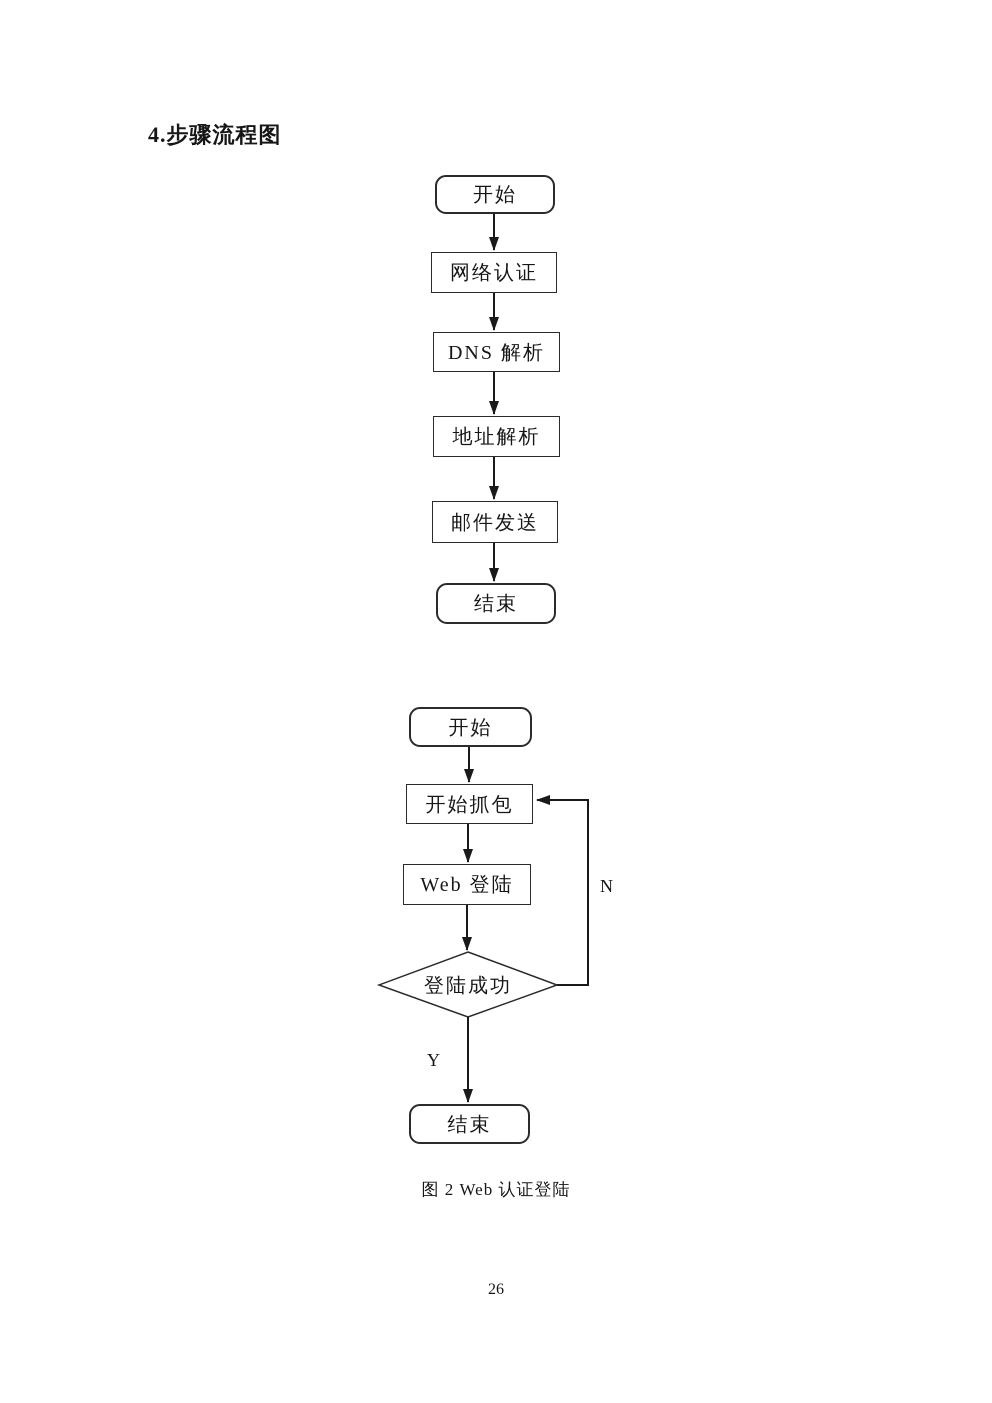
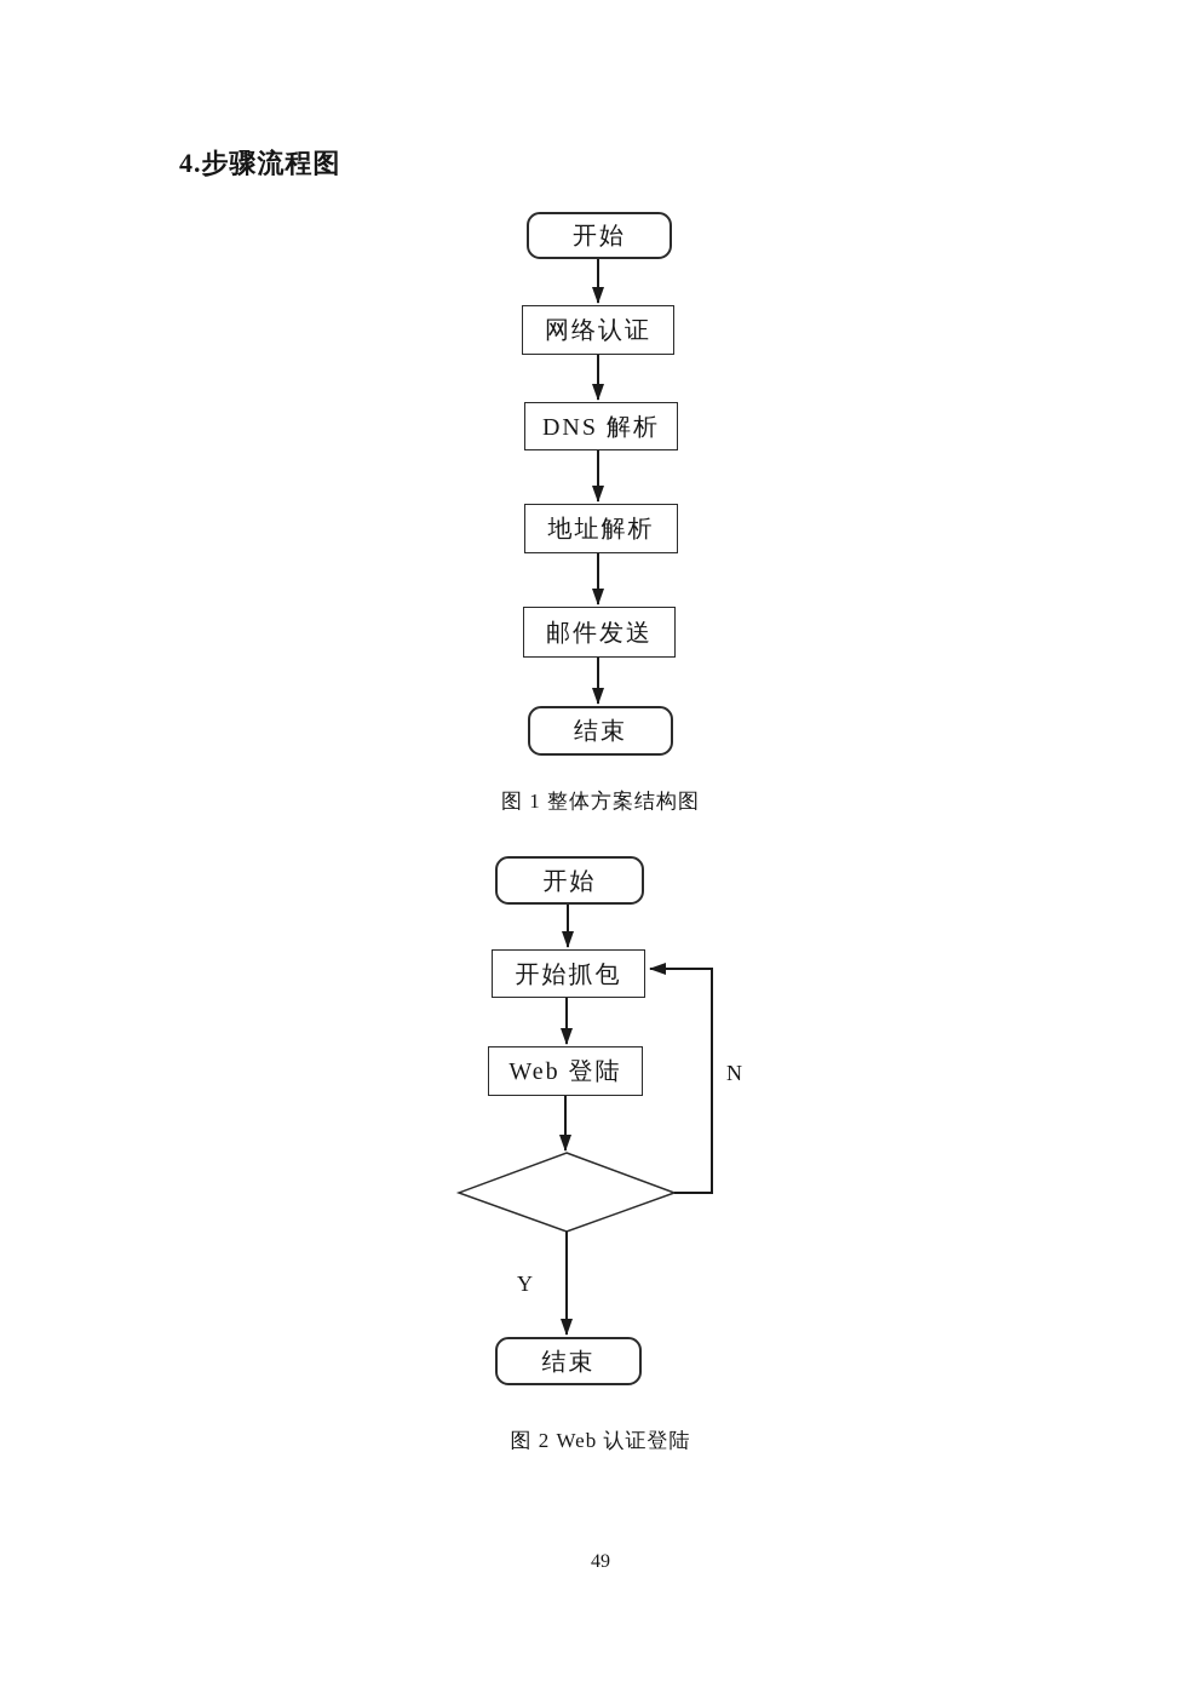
  4.步骤流程图
  开始
  网络认证
  DNS 解析
  地址解析
  邮件发送
  结束
+ 图 1 整体方案结构图
  开始
  开始抓包
  Web 登陆
- 登陆成功
  结束
  N
  Y
  图 2 Web 认证登陆
- 26
+ 49
